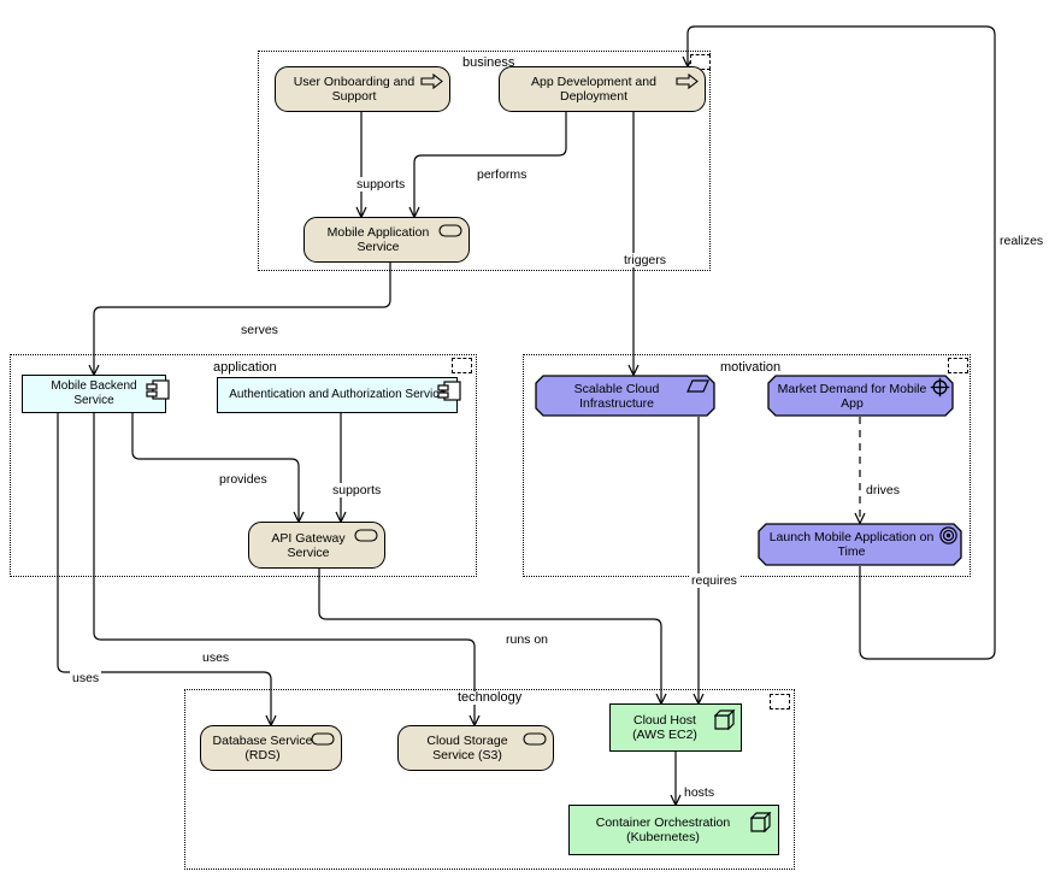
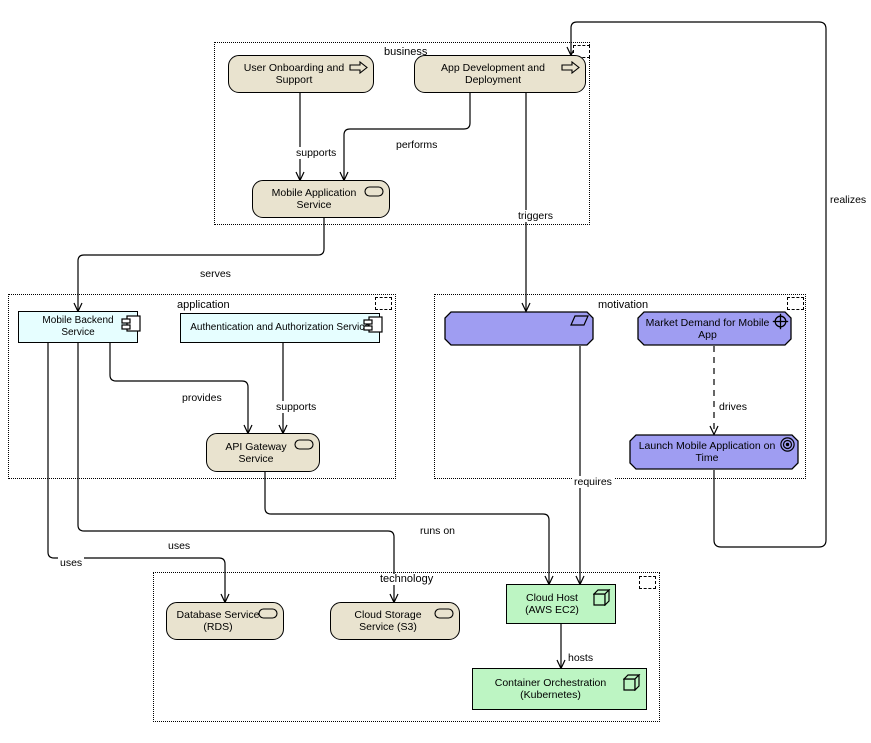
  business
  application
  motivation
  technology
  User Onboarding and Support
  App Development and Deployment
  Mobile Application Service
  Mobile Backend Service
  Authentication and Authorization Servic
  API Gateway Service
- Scalable Cloud Infrastructure
  Market Demand for Mobile App
  Launch Mobile Application on Time
  Database Service (RDS)
  Cloud Storage Service (S3)
  Cloud Host (AWS EC2)
  Container Orchestration (Kubernetes)
  supports
  performs
  triggers
  serves
  provides
  supports
  uses
  uses
  runs on
  requires
  drives
  hosts
  realizes
